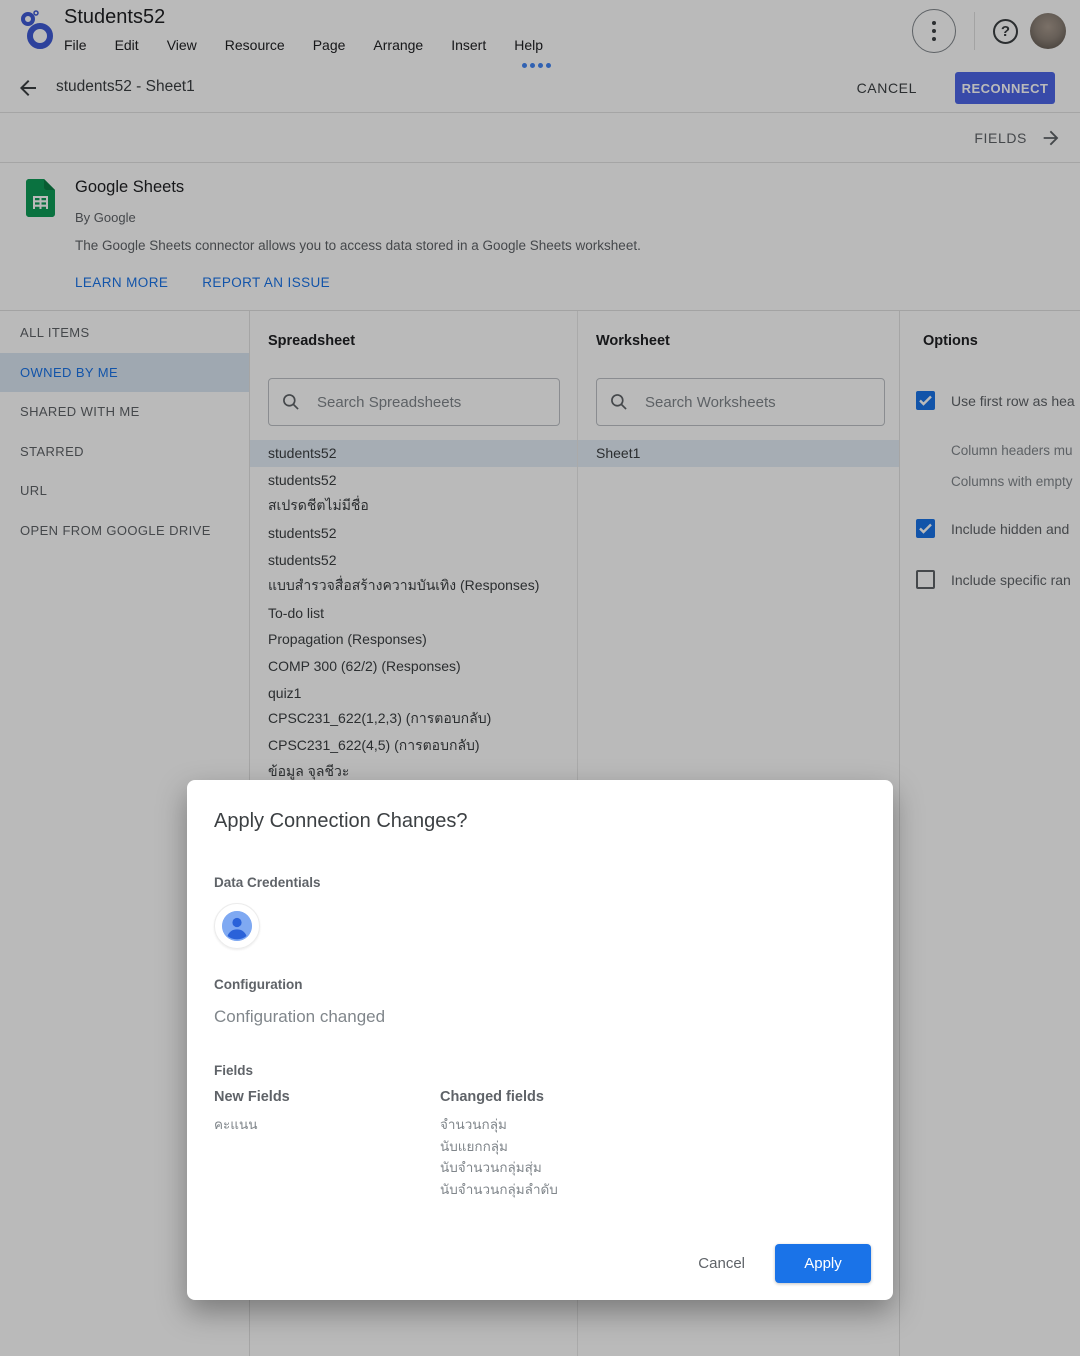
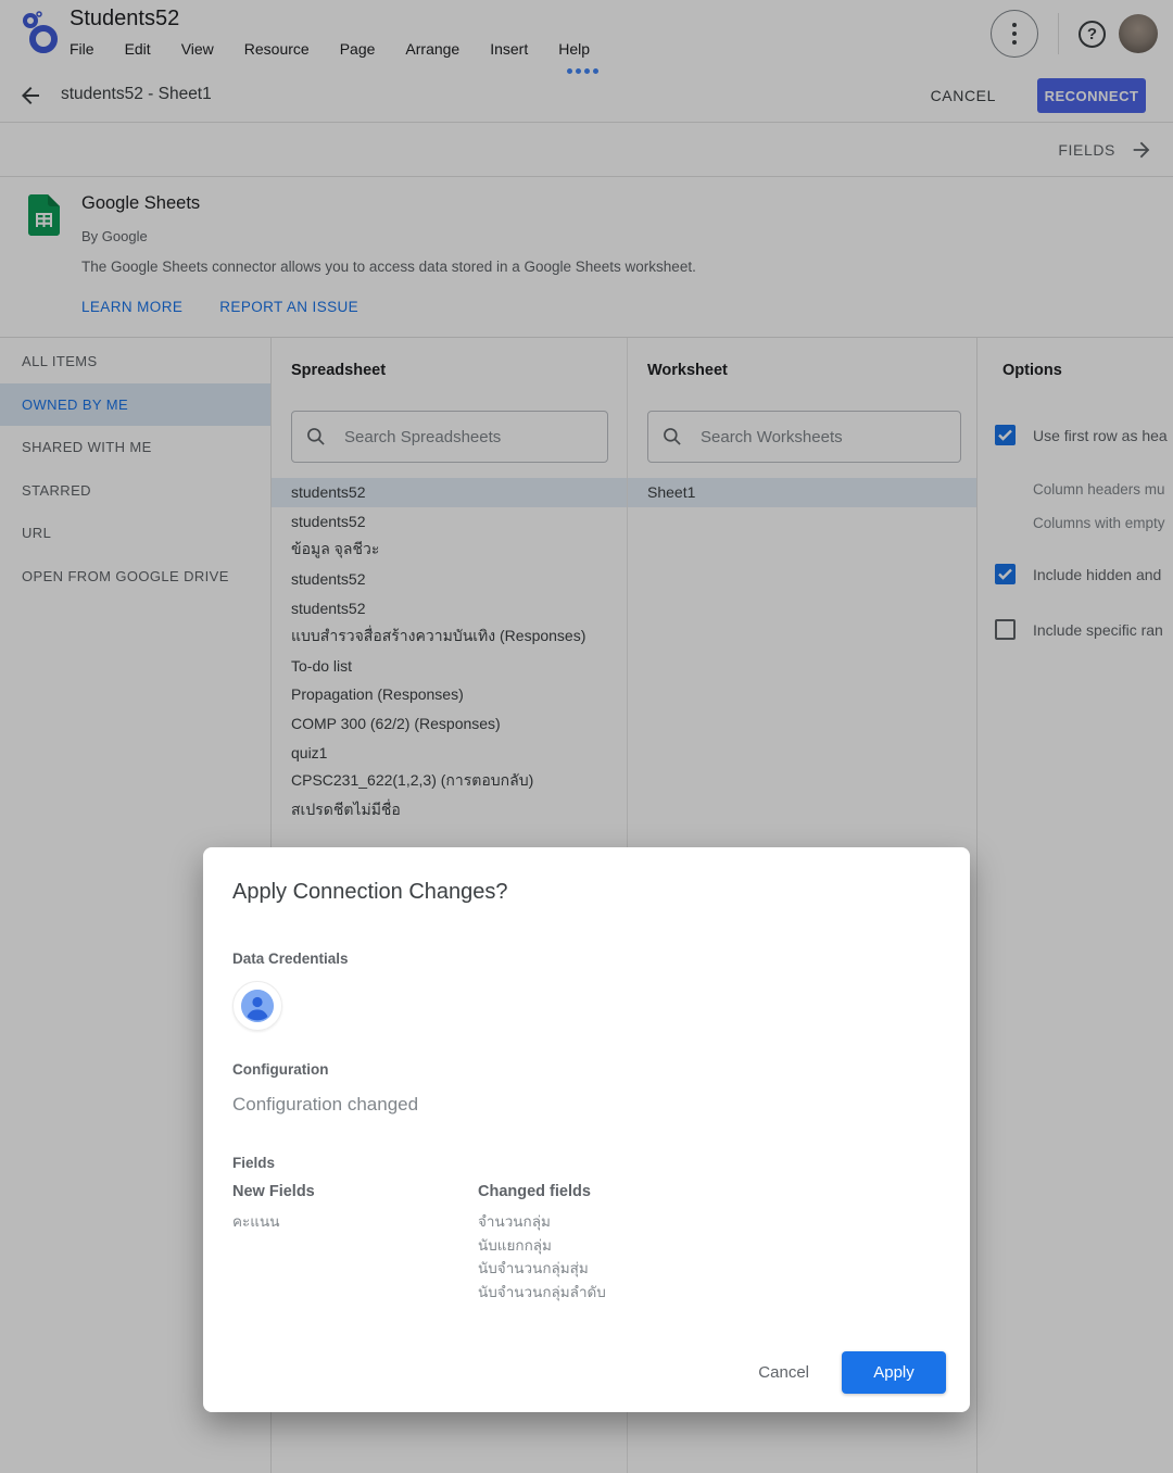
  Students52
  File
  Edit
  View
  Resource
  Page
  Arrange
  Insert
  Help
  ?
  students52 - Sheet1
  CANCEL
  RECONNECT
  FIELDS
  Google Sheets
  By Google
  The Google Sheets connector allows you to access data stored in a Google Sheets worksheet.
  LEARN MORE
  REPORT AN ISSUE
  ALL ITEMS
  OWNED BY ME
  SHARED WITH ME
  STARRED
  URL
  OPEN FROM GOOGLE DRIVE
  Spreadsheet
  Search Spreadsheets
  students52
  students52
- สเปรดชีตไม่มีชื่อ
+ ข้อมูล จุลชีวะ
  students52
  students52
  แบบสำรวจสื่อสร้างความบันเทิง (Responses)
  To-do list
  Propagation (Responses)
  COMP 300 (62/2) (Responses)
  quiz1
  CPSC231_622(1,2,3) (การตอบกลับ)
- CPSC231_622(4,5) (การตอบกลับ)
- ข้อมูล จุลชีวะ
+ สเปรดชีตไม่มีชื่อ
  Worksheet
  Search Worksheets
  Sheet1
  Options
  Use first row as hea
  Column headers mu
  Columns with empty
  Include hidden and
  Include specific ran
  Apply Connection Changes?
  Data Credentials
  Configuration
  Configuration changed
  Fields
  New Fields
  คะแนน
  Changed fields
  จำนวนกลุ่ม
  นับแยกกลุ่ม
  นับจำนวนกลุ่มสุ่ม
  นับจำนวนกลุ่มลำดับ
  Cancel
  Apply
